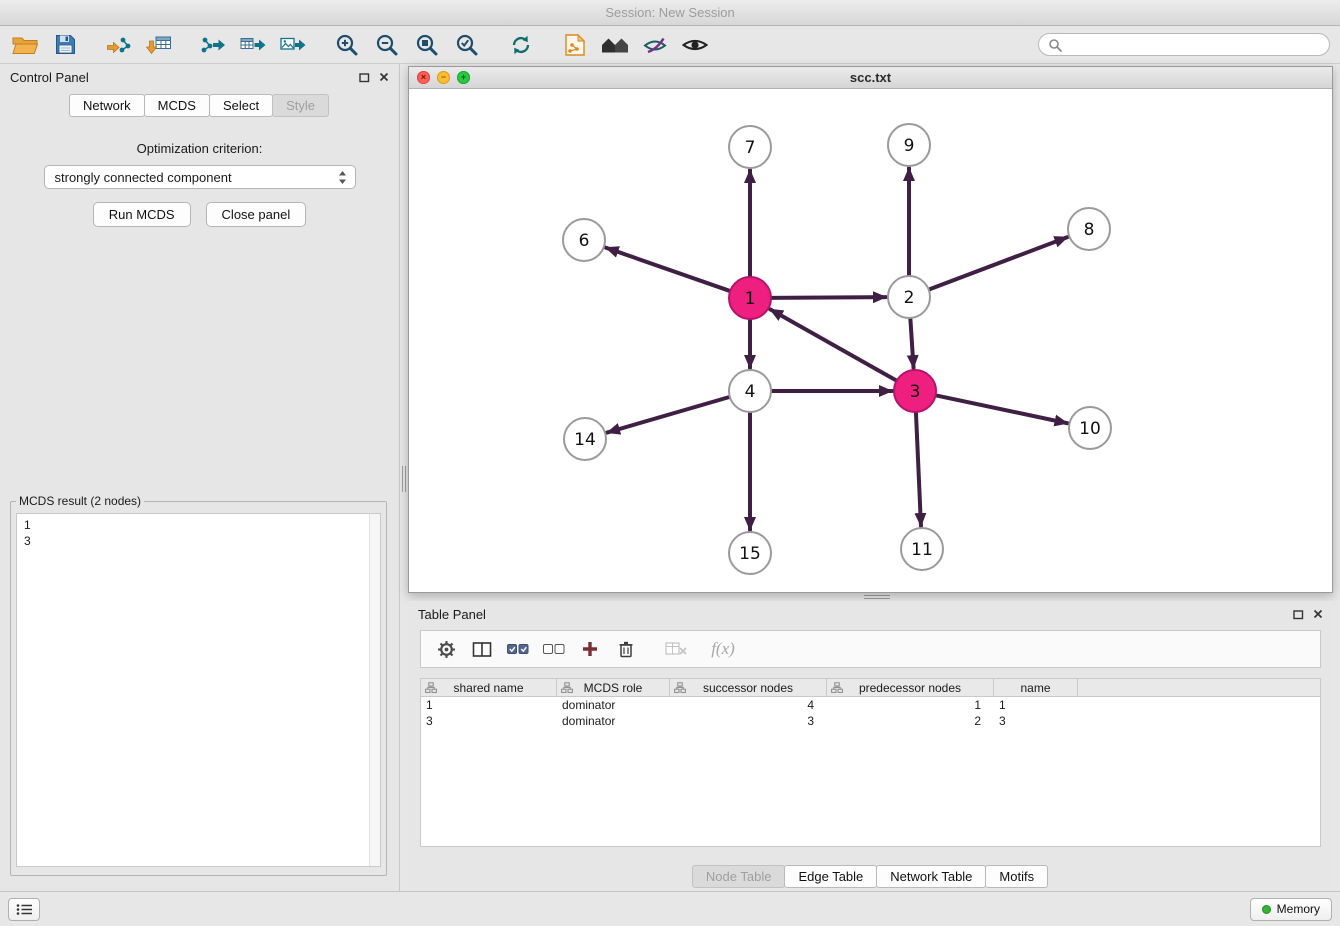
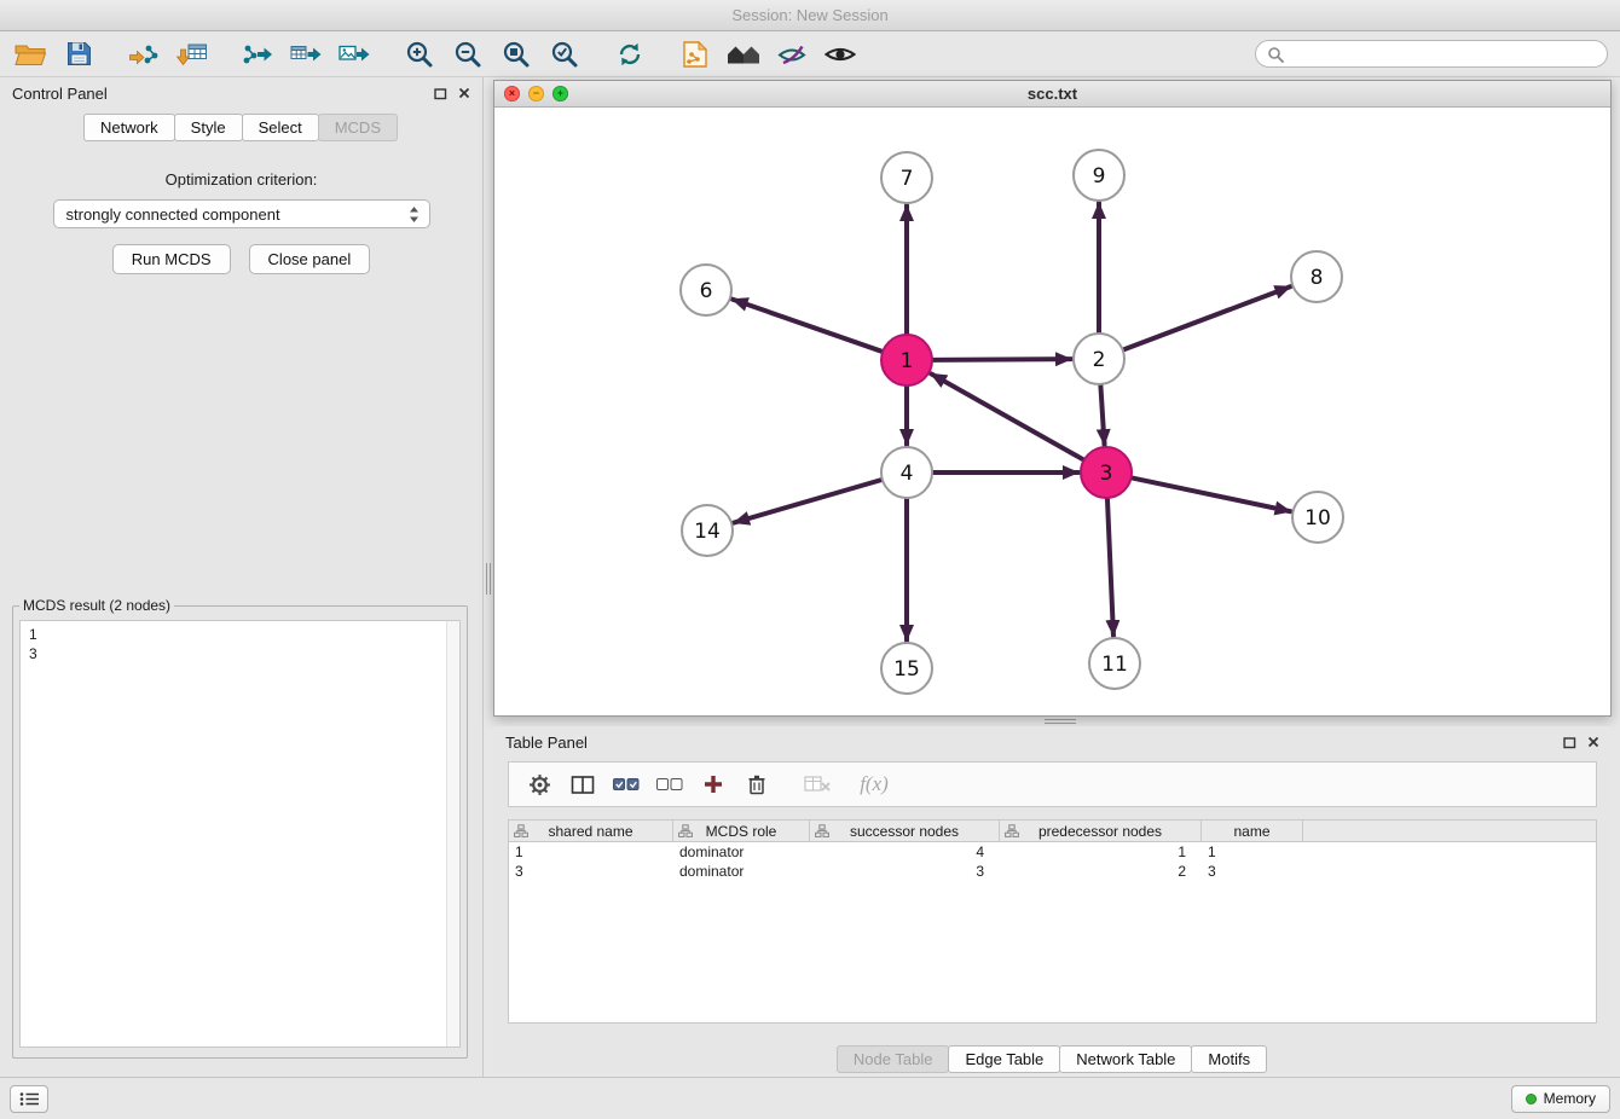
  Session: New Session
  Control Panel
  Network
- MCDS
+ Style
  Select
- Style
+ MCDS
  Optimization criterion:
  strongly connected component
  Run MCDS
  Close panel
  MCDS result (2 nodes)
  1
  3
  scc.txt
  ×
  −
  +
  7
  9
  6
  8
  1
  2
  4
  3
  14
  10
  15
  11
  Table Panel
  f(x)
  shared name
  MCDS role
  successor nodes
  predecessor nodes
  name
  1
  dominator
  4
  1
  1
  3
  dominator
  3
  2
  3
  Node Table
  Edge Table
  Network Table
  Motifs
  Memory
